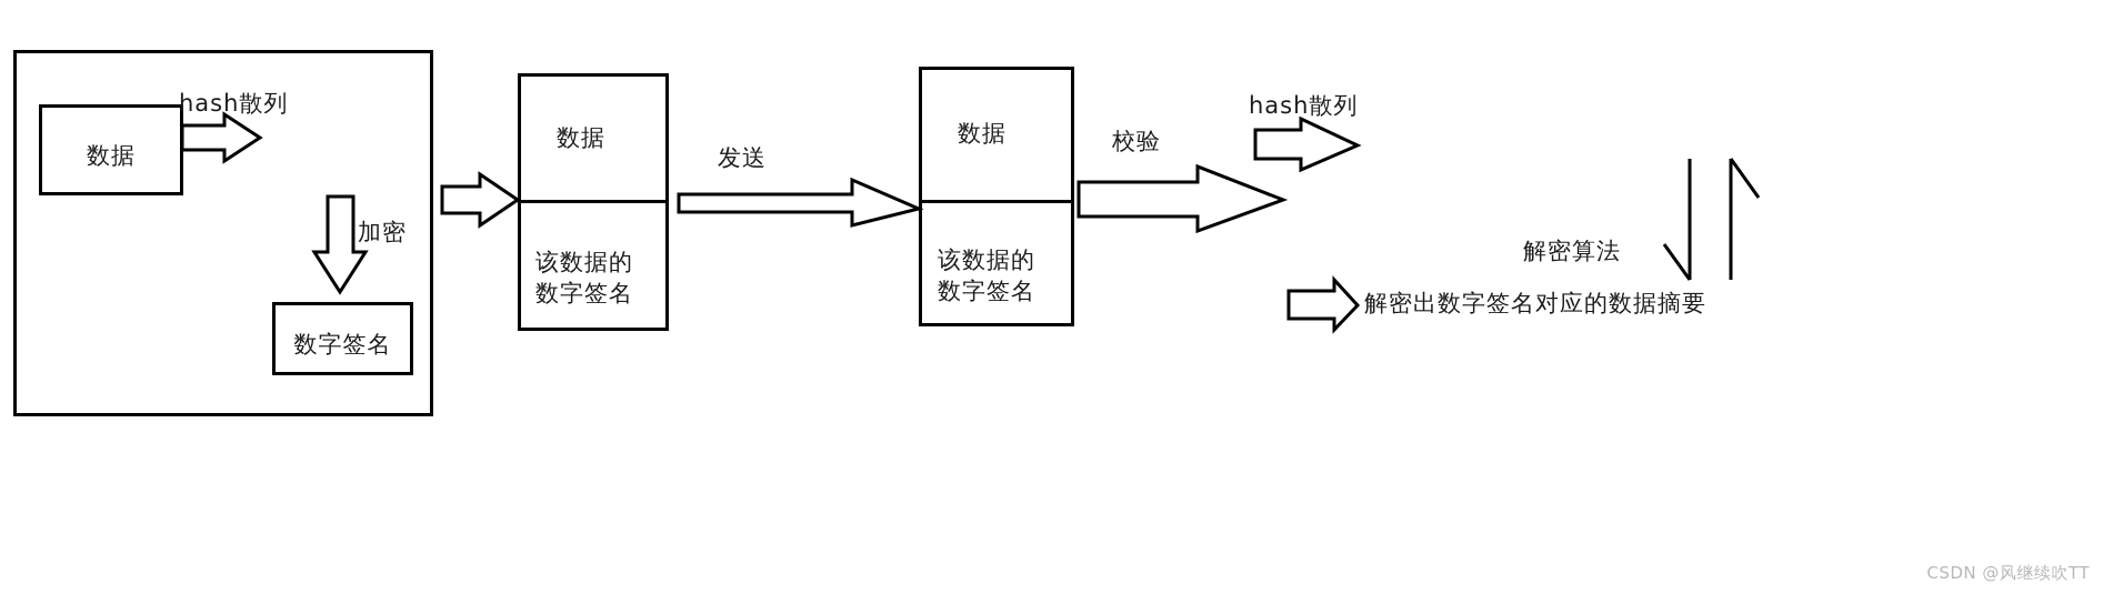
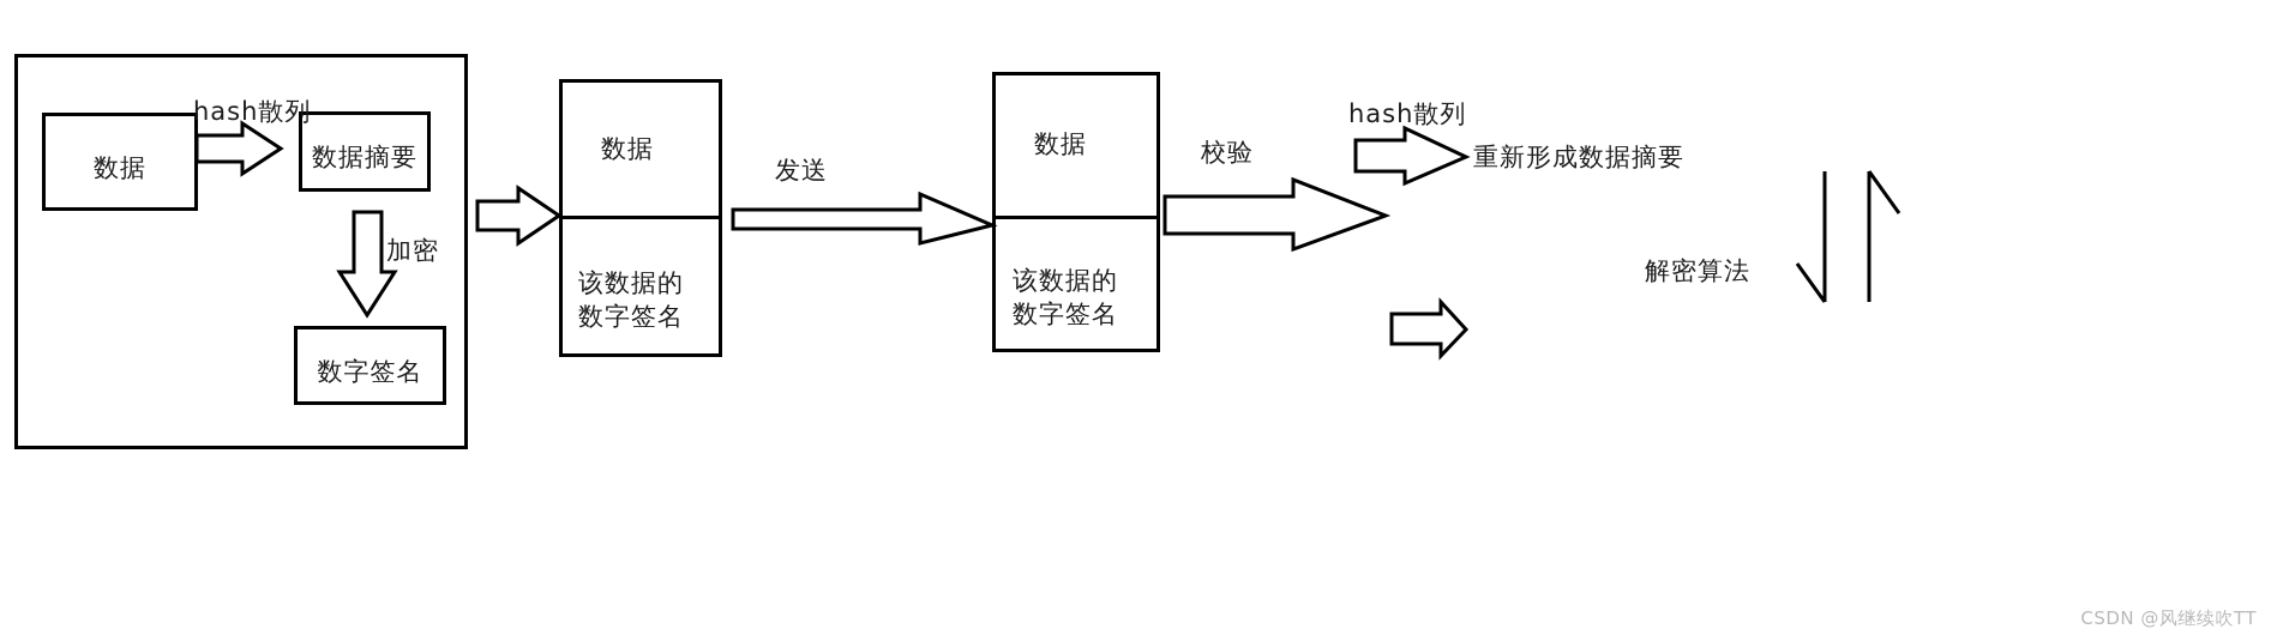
  数据
+ 数据摘要
  数字签名
  hash散列
  加密
  数据
  该数据的
  数字签名
  数据
  该数据的
  数字签名
  发送
  校验
  hash散列
+ 重新形成数据摘要
  解密算法
- 解密出数字签名对应的数据摘要
  CSDN @风继续吹TT
